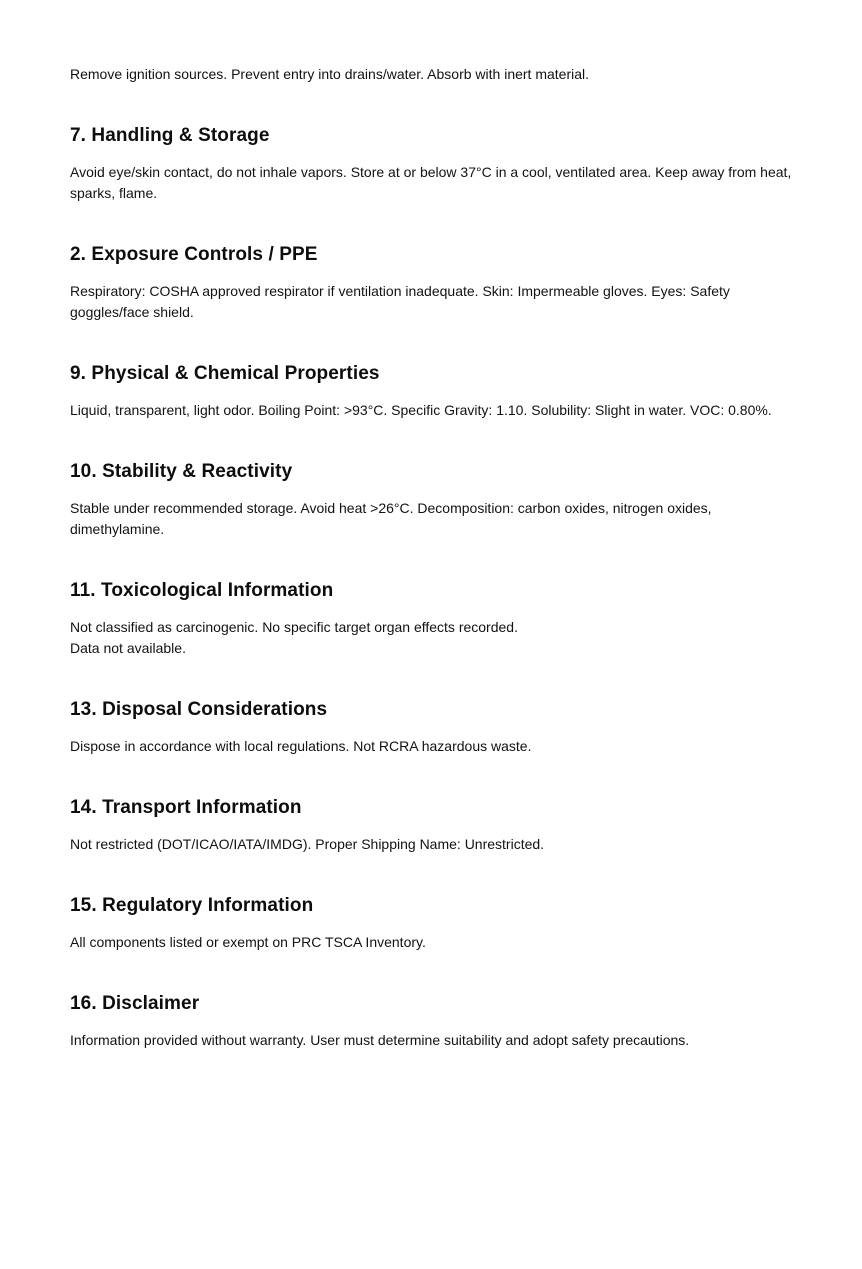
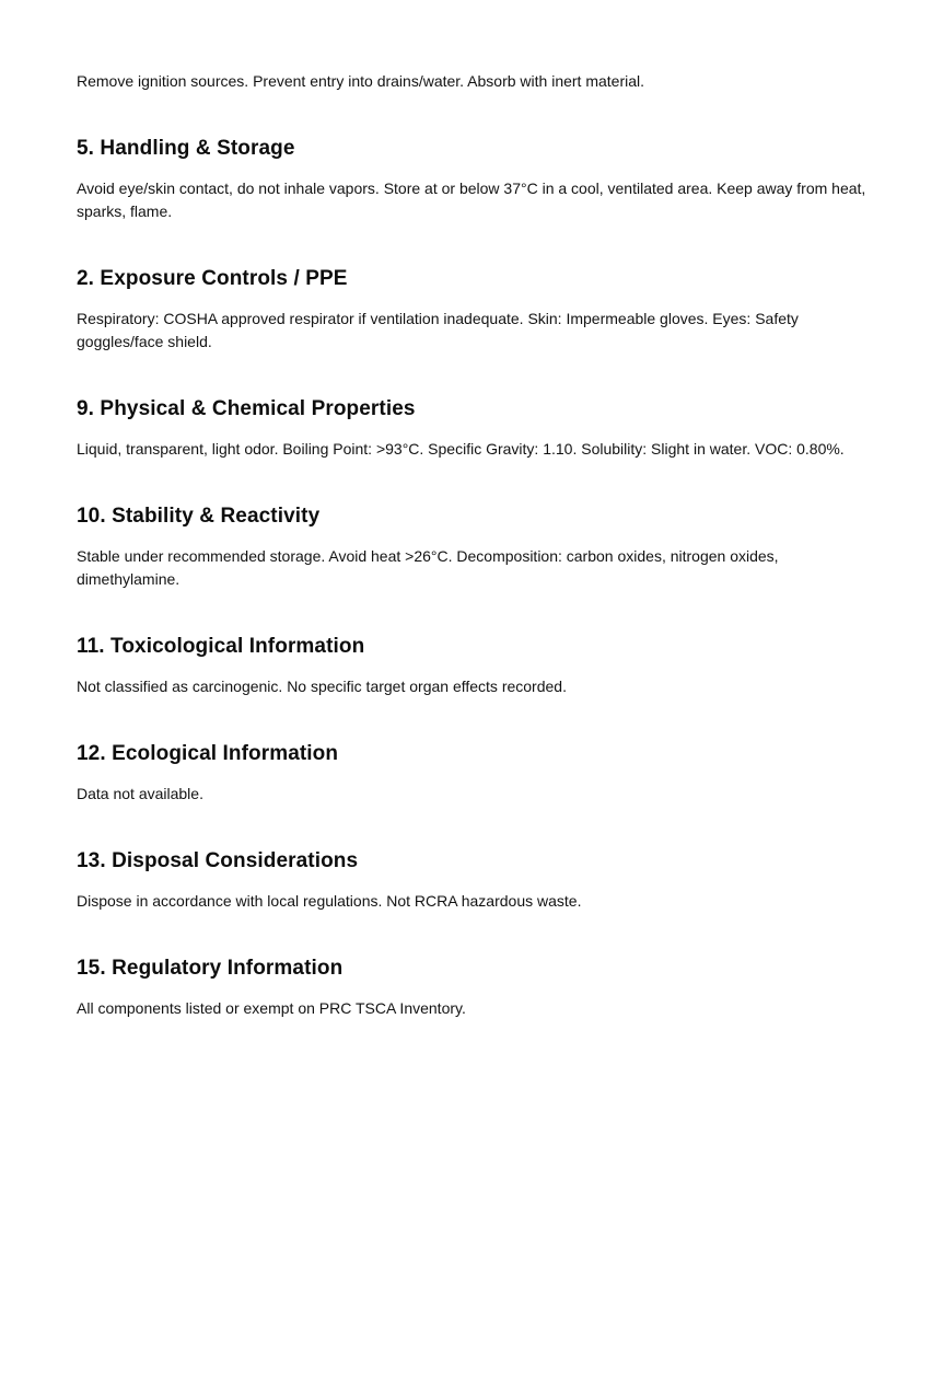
  Remove ignition sources. Prevent entry into drains/water. Absorb with inert material.
- 7. Handling & Storage
+ 5. Handling & Storage
  Avoid eye/skin contact, do not inhale vapors. Store at or below 37°C in a cool, ventilated area. Keep away from heat, sparks, flame.
  2. Exposure Controls / PPE
  Respiratory: COSHA approved respirator if ventilation inadequate. Skin: Impermeable gloves. Eyes: Safety goggles/face shield.
  9. Physical & Chemical Properties
  Liquid, transparent, light odor. Boiling Point: >93°C. Specific Gravity: 1.10. Solubility: Slight in water. VOC: 0.80%.
  10. Stability & Reactivity
  Stable under recommended storage. Avoid heat >26°C. Decomposition: carbon oxides, nitrogen oxides, dimethylamine.
  11. Toxicological Information
  Not classified as carcinogenic. No specific target organ effects recorded.
+ 12. Ecological Information
  Data not available.
  13. Disposal Considerations
  Dispose in accordance with local regulations. Not RCRA hazardous waste.
- 14. Transport Information
- Not restricted (DOT/ICAO/IATA/IMDG). Proper Shipping Name: Unrestricted.
  15. Regulatory Information
  All components listed or exempt on PRC TSCA Inventory.
- 16. Disclaimer
- Information provided without warranty. User must determine suitability and adopt safety precautions.
